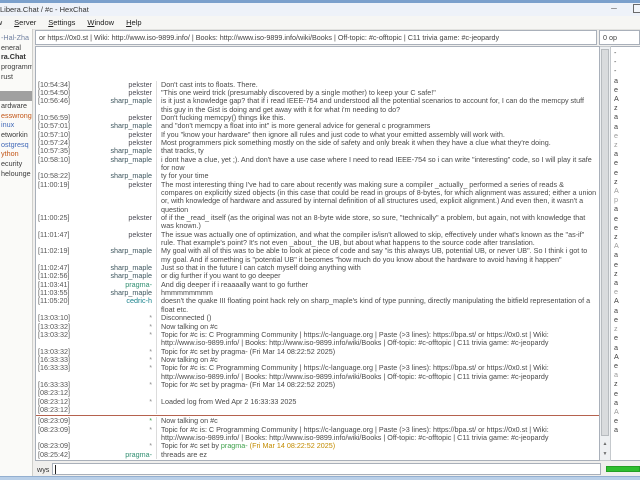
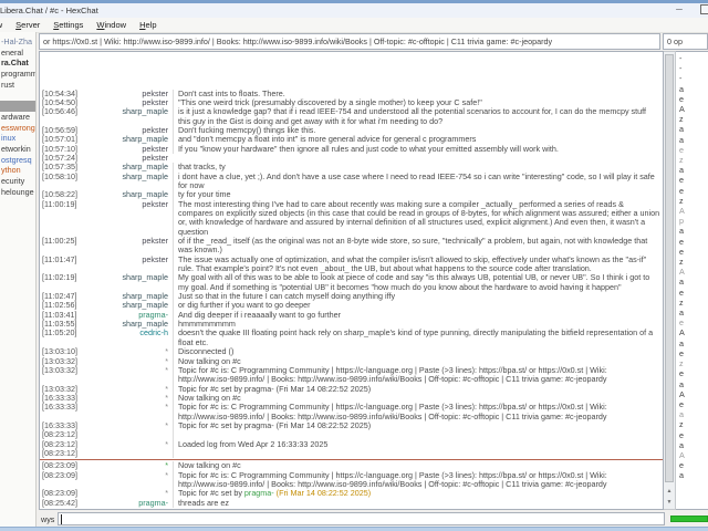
  Libera.Chat / #c - HexChat
  ─
  Server
  Settings
  Window
  Help
  -Hal-Zha
  eneral
  ra.Chat
  programm
  rust
  ardware
  esswrong
  inux
  etworkin
  ostgresq
  ython
  ecurity
  helounge
  or https://0x0.st | Wiki: http://www.iso-9899.info/ | Books: http://www.iso-9899.info/wiki/Books | Off-topic: #c-offtopic | C11 trivia game: #c-jeopardy
  0 op
  [10:54:34]
  pekster
  Don't cast ints to floats. There.
  [10:54:50]
  pekster
  "This one weird trick (presumably discovered by a single mother) to keep your C safe!"
  [10:56:46]
  sharp_maple
  is it just a knowledge gap? that if i read IEEE-754 and understood all the potential scenarios to account for, I can do the memcpy stuff this guy in the Gist is doing and get away with it for what i'm needing to do?
  [10:56:59]
  pekster
  Don't fucking memcpy() things like this.
  [10:57:01]
  sharp_maple
  and "don't memcpy a float into int" is more general advice for general c programmers
  [10:57:10]
  pekster
  If you "know your hardware" then ignore all rules and just code to what your emitted assembly will work with.
  [10:57:24]
  pekster
- Most programmers pick something mostly on the side of safety and only break it when they have a clue what they're doing.
  [10:57:35]
  sharp_maple
  that tracks, ty
  [10:58:10]
  sharp_maple
  i dont have a clue, yet ;). And don't have a use case where I need to read IEEE-754 so i can write "interesting" code, so I will play it safe for now
  [10:58:22]
  sharp_maple
  ty for your time
  [11:00:19]
  pekster
  The most interesting thing I've had to care about recently was making sure a compiler _actually_ performed a series of reads & compares on explicitly sized objects (in this case that could be read in groups of 8-bytes, for which alignment was assured; either a union or, with knowledge of hardware and assured by internal definition of all structures used, explicit alignment.) And even then, it wasn't a question
  [11:00:25]
  pekster
  of if the _read_ itself (as the original was not an 8-byte wide store, so sure, "technically" a problem, but again, not with knowledge that was known.)
  [11:01:47]
  pekster
  The issue was actually one of optimization, and what the compiler is/isn't allowed to skip, effectively under what's known as the "as-if" rule. That example's point? It's not even _about_ the UB, but about what happens to the source code after translation.
  [11:02:19]
  sharp_maple
  My goal with all of this was to be able to look at piece of code and say "is this always UB, potential UB, or never UB". So I think i got to my goal. And if something is "potential UB" it becomes "how much do you know about the hardware to avoid having it happen"
  [11:02:47]
  sharp_maple
- Just so that in the future I can catch myself doing anything with
+ Just so that in the future I can catch myself doing anything iffy
  [11:02:56]
  sharp_maple
  or dig further if you want to go deeper
  [11:03:41]
  pragma-
  And dig deeper if i reaaaally want to go further
  [11:03:55]
  sharp_maple
  hmmmmmmmm
  [11:05:20]
  cedric-h
  doesn't the quake III floating point hack rely on sharp_maple's kind of type punning, directly manipulating the bitfield representation of a float etc.
  [13:03:10]
  *
  Disconnected ()
  [13:03:32]
  *
  Now talking on #c
  [13:03:32]
  *
  Topic for #c is: C Programming Community | https://c-language.org | Paste (>3 lines): https://bpa.st/ or https://0x0.st | Wiki: http://www.iso-9899.info/ | Books: http://www.iso-9899.info/wiki/Books | Off-topic: #c-offtopic | C11 trivia game: #c-jeopardy
  [13:03:32]
  *
  Topic for #c set by pragma- (Fri Mar 14 08:22:52 2025)
  [16:33:33]
  *
  Now talking on #c
  [16:33:33]
  *
  Topic for #c is: C Programming Community | https://c-language.org | Paste (>3 lines): https://bpa.st/ or https://0x0.st | Wiki: http://www.iso-9899.info/ | Books: http://www.iso-9899.info/wiki/Books | Off-topic: #c-offtopic | C11 trivia game: #c-jeopardy
  [16:33:33]
  *
  Topic for #c set by pragma- (Fri Mar 14 08:22:52 2025)
  [08:23:12]
  [08:23:12]
  *
  Loaded log from Wed Apr 2 16:33:33 2025
  [08:23:12]
  [08:23:09]
  *
  Now talking on #c
  [08:23:09]
  *
  Topic for #c is: C Programming Community | https://c-language.org | Paste (>3 lines): https://bpa.st/ or https://0x0.st | Wiki: http://www.iso-9899.info/ | Books: http://www.iso-9899.info/wiki/Books | Off-topic: #c-offtopic | C11 trivia game: #c-jeopardy
  [08:23:09]
  *
  Topic for #c set by pragma- (Fri Mar 14 08:22:52 2025)
  [08:25:42]
  pragma-
  threads are ez
  -
  -
  -
  a
  e
  A
  z
  a
  a
  e
  z
  a
  e
  e
  z
  A
  p
  a
  e
  e
  z
  A
  a
  e
  z
  a
  e
  A
  a
  e
  z
  e
  a
  A
  e
  a
  z
  e
  a
  A
  e
  a
  wys
